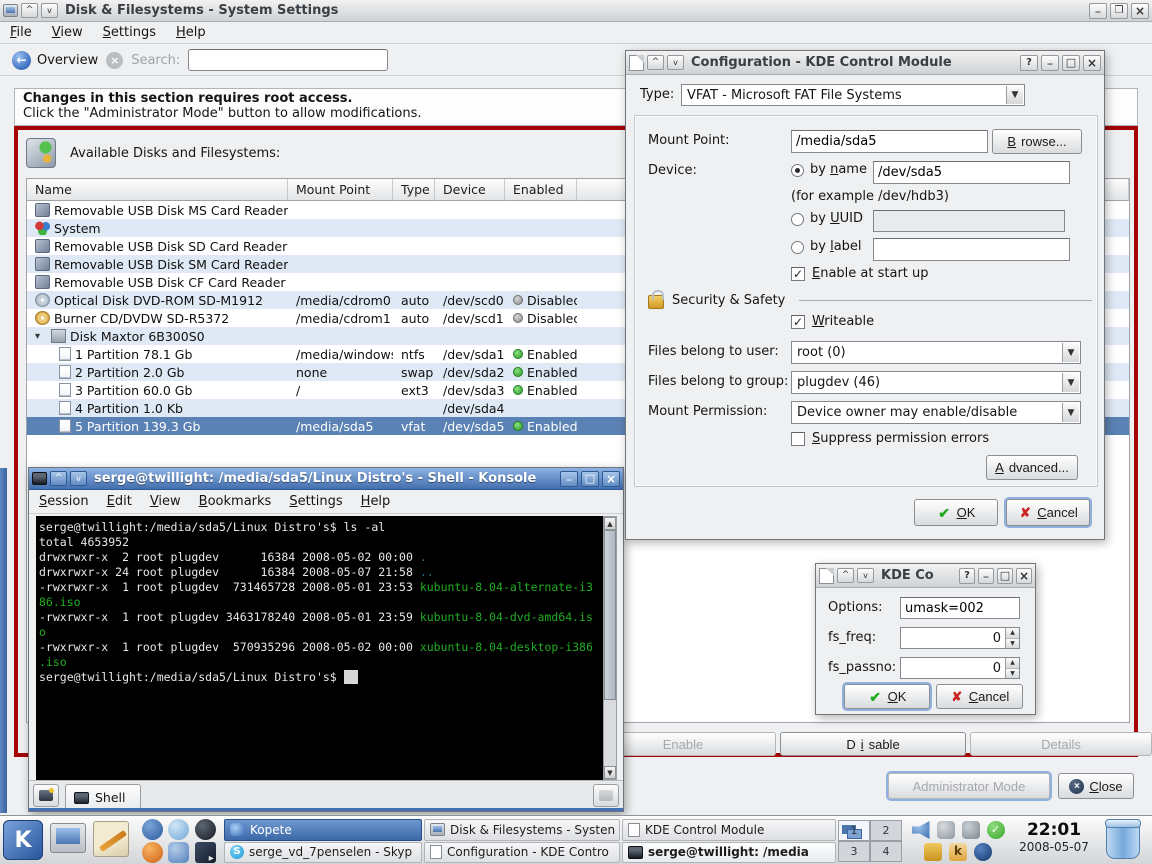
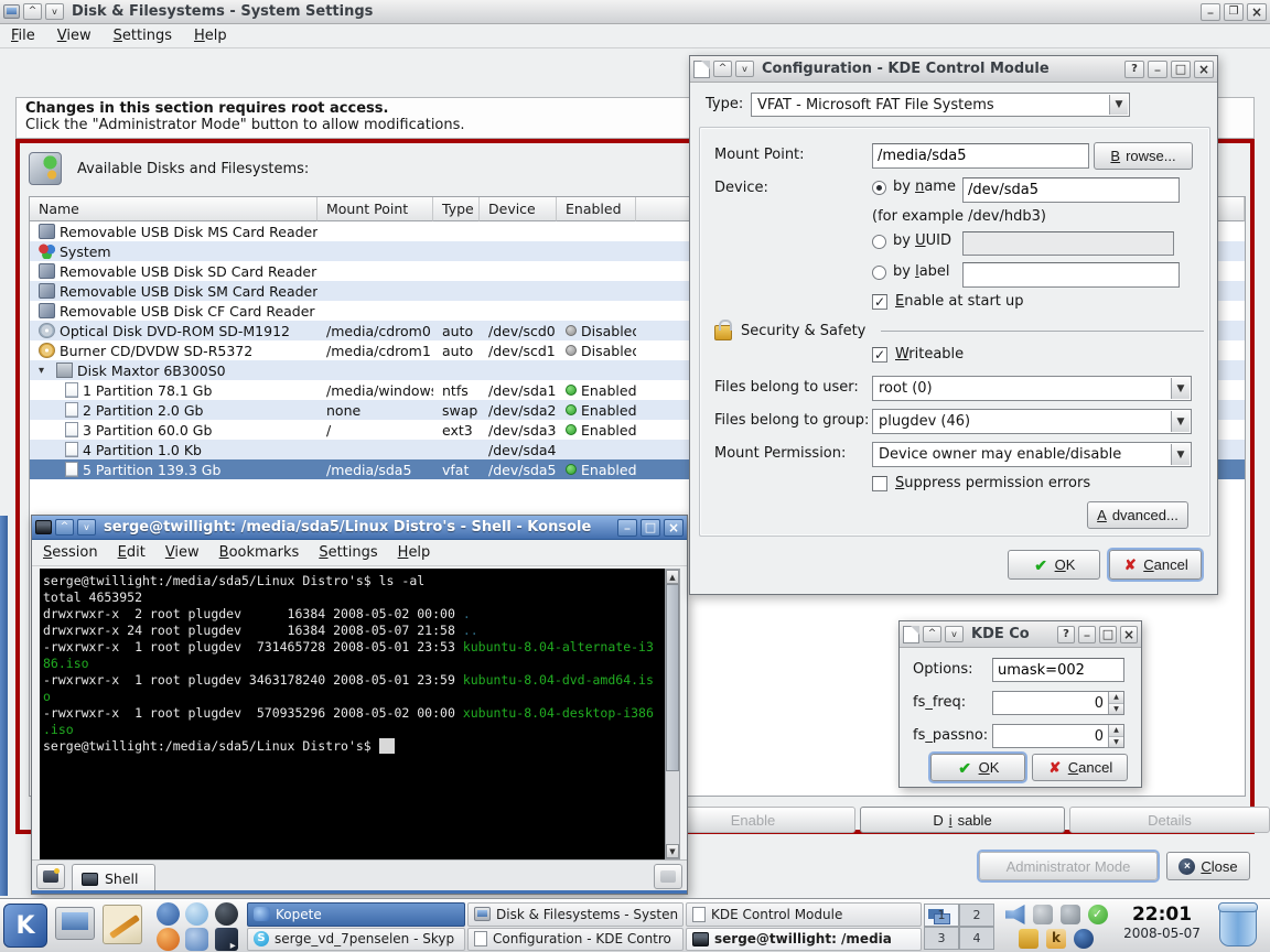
  Disk & Filesystems - System Settings
  File
  View
  Settings
  Help
- Overview
- Search:
  Changes in this section requires root access.
  Click the "Administrator Mode" button to allow modifications.
  Available Disks and Filesystems:
  Name
  Mount Point
  Type
  Device
  Enabled
  Removable USB Disk MS Card Reader
  System
  Removable USB Disk SD Card Reader
  Removable USB Disk SM Card Reader
  Removable USB Disk CF Card Reader
  Optical Disk DVD-ROM SD-M1912
  /media/cdrom0
  auto
  /dev/scd0
  Disable
  Burner CD/DVDW SD-R5372
  /media/cdrom1
  auto
  /dev/scd1
  Disable
  Disk Maxtor 6B300S0
  1 Partition 78.1 Gb
  /media/window
  ntfs
  /dev/sda1
  Enabled
  2 Partition 2.0 Gb
  none
  swap
  /dev/sda2
  Enabled
  3 Partition 60.0 Gb
  /
  ext3
  /dev/sda3
  Enabled
  4 Partition 1.0 Kb
  /dev/sda4
  5 Partition 139.3 Gb
  /media/sda5
  vfat
  /dev/sda5
  Enabled
  Enable
  D
  i
  sable
  Details
  Administrator Mode
  Close
  serge@twillight: /media/sda5/Linux Distro's - Shell - Konsole
  Session
  Edit
  View
  Bookmarks
  Settings
  Help
  serge@twillight:/media/sda5/Linux Distro's$ ls -al
  total 4653952
  drwxrwxr-x 2 root plugdev 16384 2008-05-02 00:00 .
  drwxrwxr-x 24 root plugdev 16384 2008-05-07 21:58 ..
  -rwxrwxr-x 1 root plugdev 731465728 2008-05-01 23:53 kubuntu-8.04-alternate-i3
  86.iso
  -rwxrwxr-x 1 root plugdev 3463178240 2008-05-01 23:59 kubuntu-8.04-dvd-amd64.is
  o
  -rwxrwxr-x 1 root plugdev 570935296 2008-05-02 00:00 xubuntu-8.04-desktop-i386
  .iso
  serge@twillight:/media/sda5/Linux Distro's$
  ▲
  ▼
  Shell
  Configuration - KDE Control Module
  Type:
  VFAT - Microsoft FAT File Systems
  ▼
  Mount Point:
  /media/sda5
  B
  rowse...
  Device:
  by name
  /dev/sda5
  (for example /dev/hdb3)
  by UUID
  by label
  Enable at start up
  Security & Safety
  Writeable
  Files belong to user:
  root (0)
  ▼
  Files belong to group:
  plugdev (46)
  ▼
  Mount Permission:
  Device owner may enable/disable
  ▼
  Suppress permission errors
  A
  dvanced...
  OK
  Cancel
  KDE Co
  Options:
  umask=002
  fs_freq:
  0
  fs_passno:
  0
  OK
  Cancel
  Kopete
  serge_vd_7penselen - Skyp
  Disk & Filesystems - Systen
  Configuration - KDE Contro
  KDE Control Module
  serge@twillight: /media
  1
  2
  3
  4
  22:01
  2008-05-07
